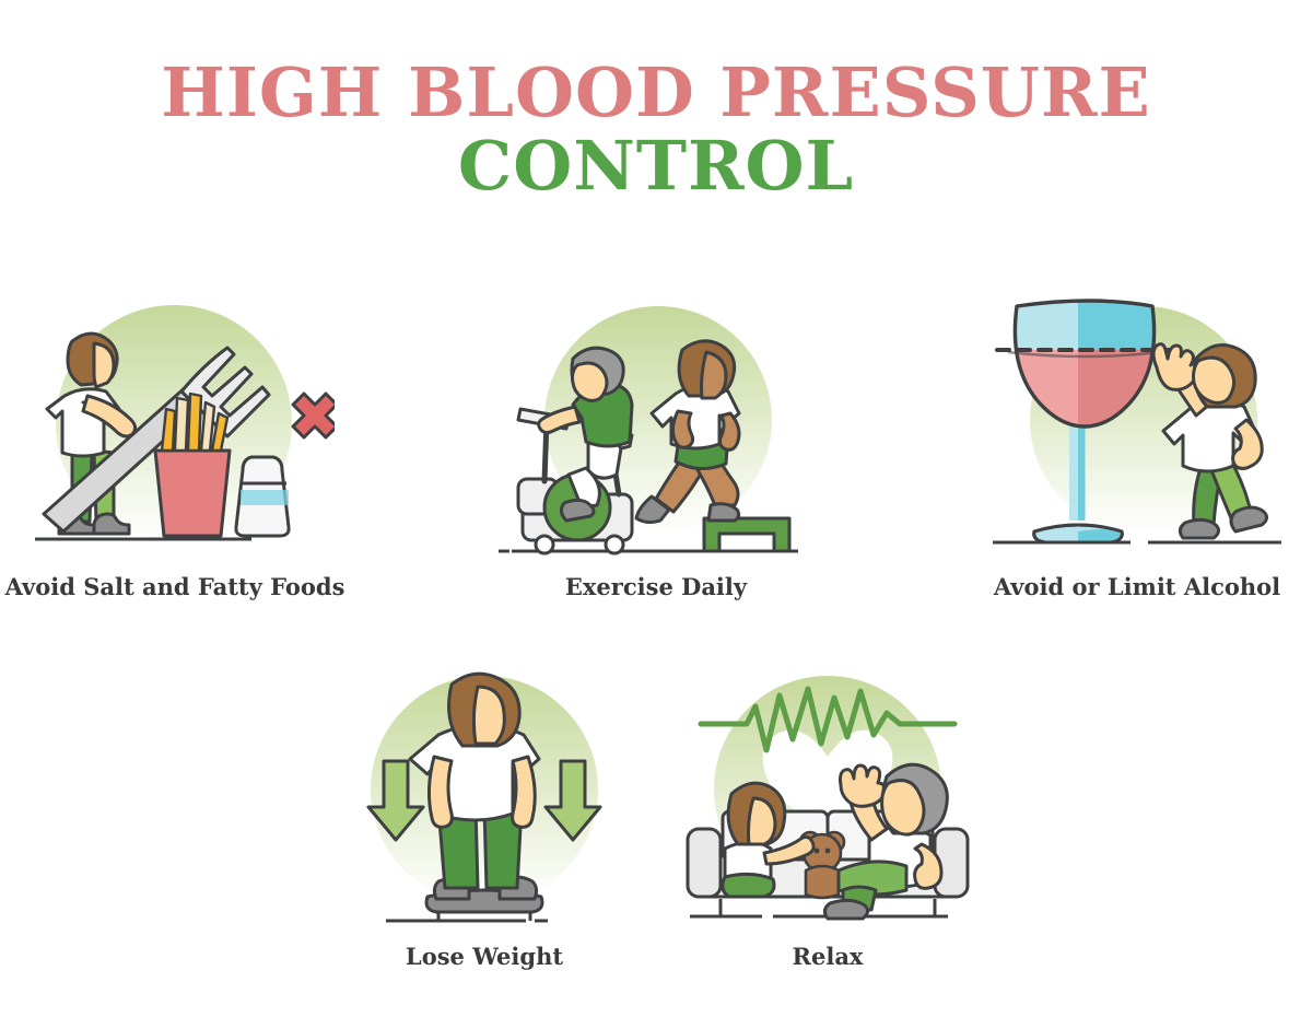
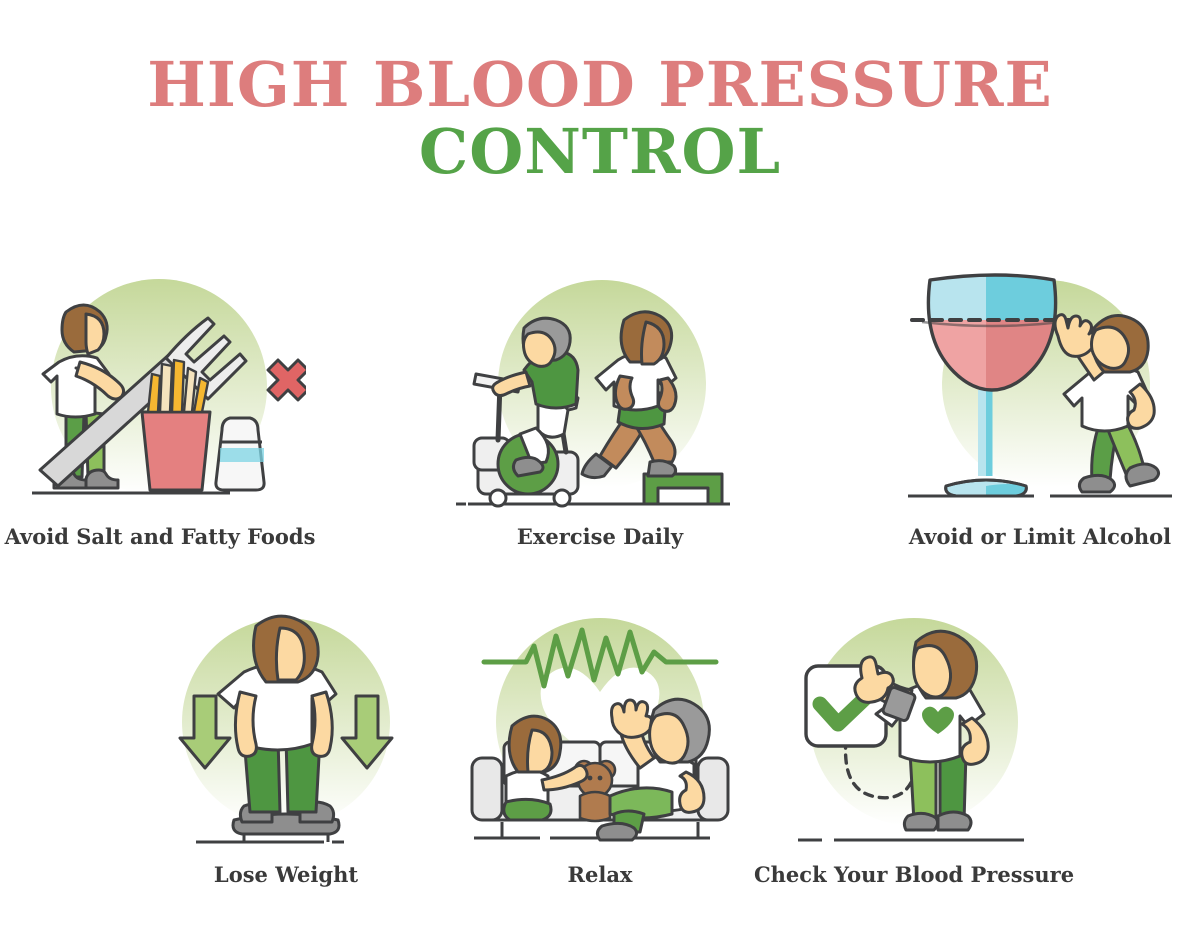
  HIGH BLOOD PRESSURE
  CONTROL
  Avoid Salt and Fatty Foods
  Exercise Daily
  Avoid or Limit Alcohol
  Lose Weight
  Relax
+ Check Your Blood Pressure
